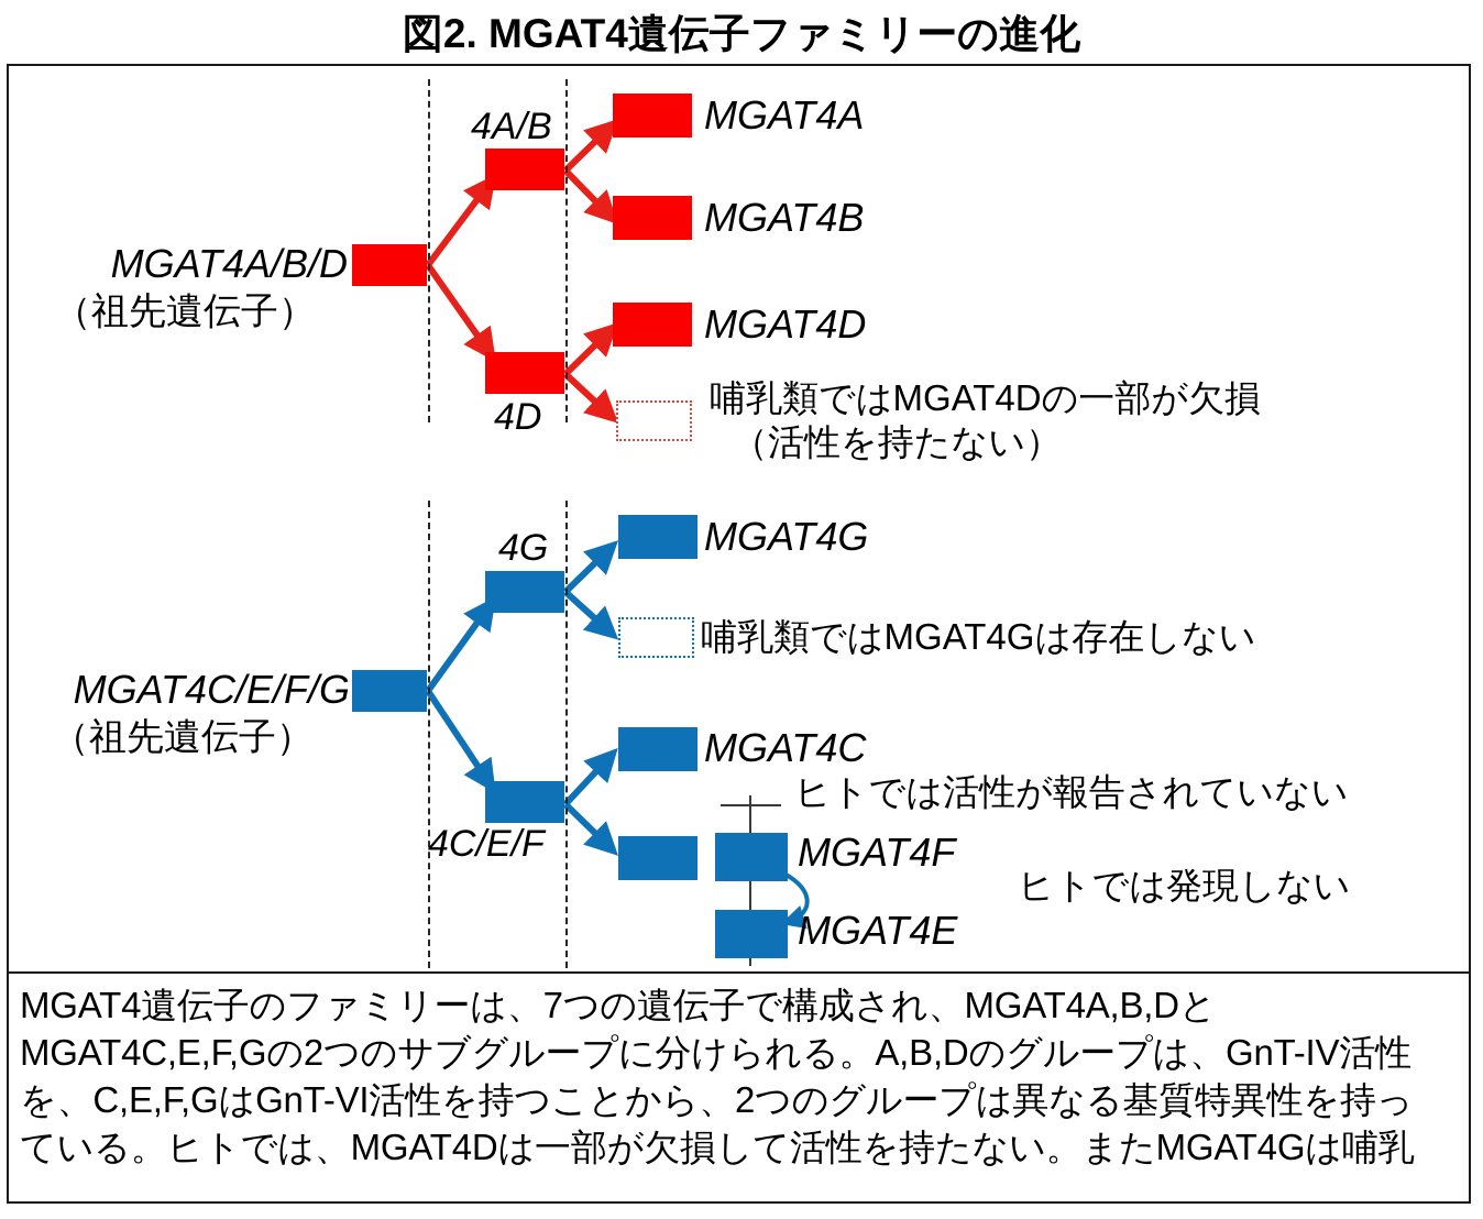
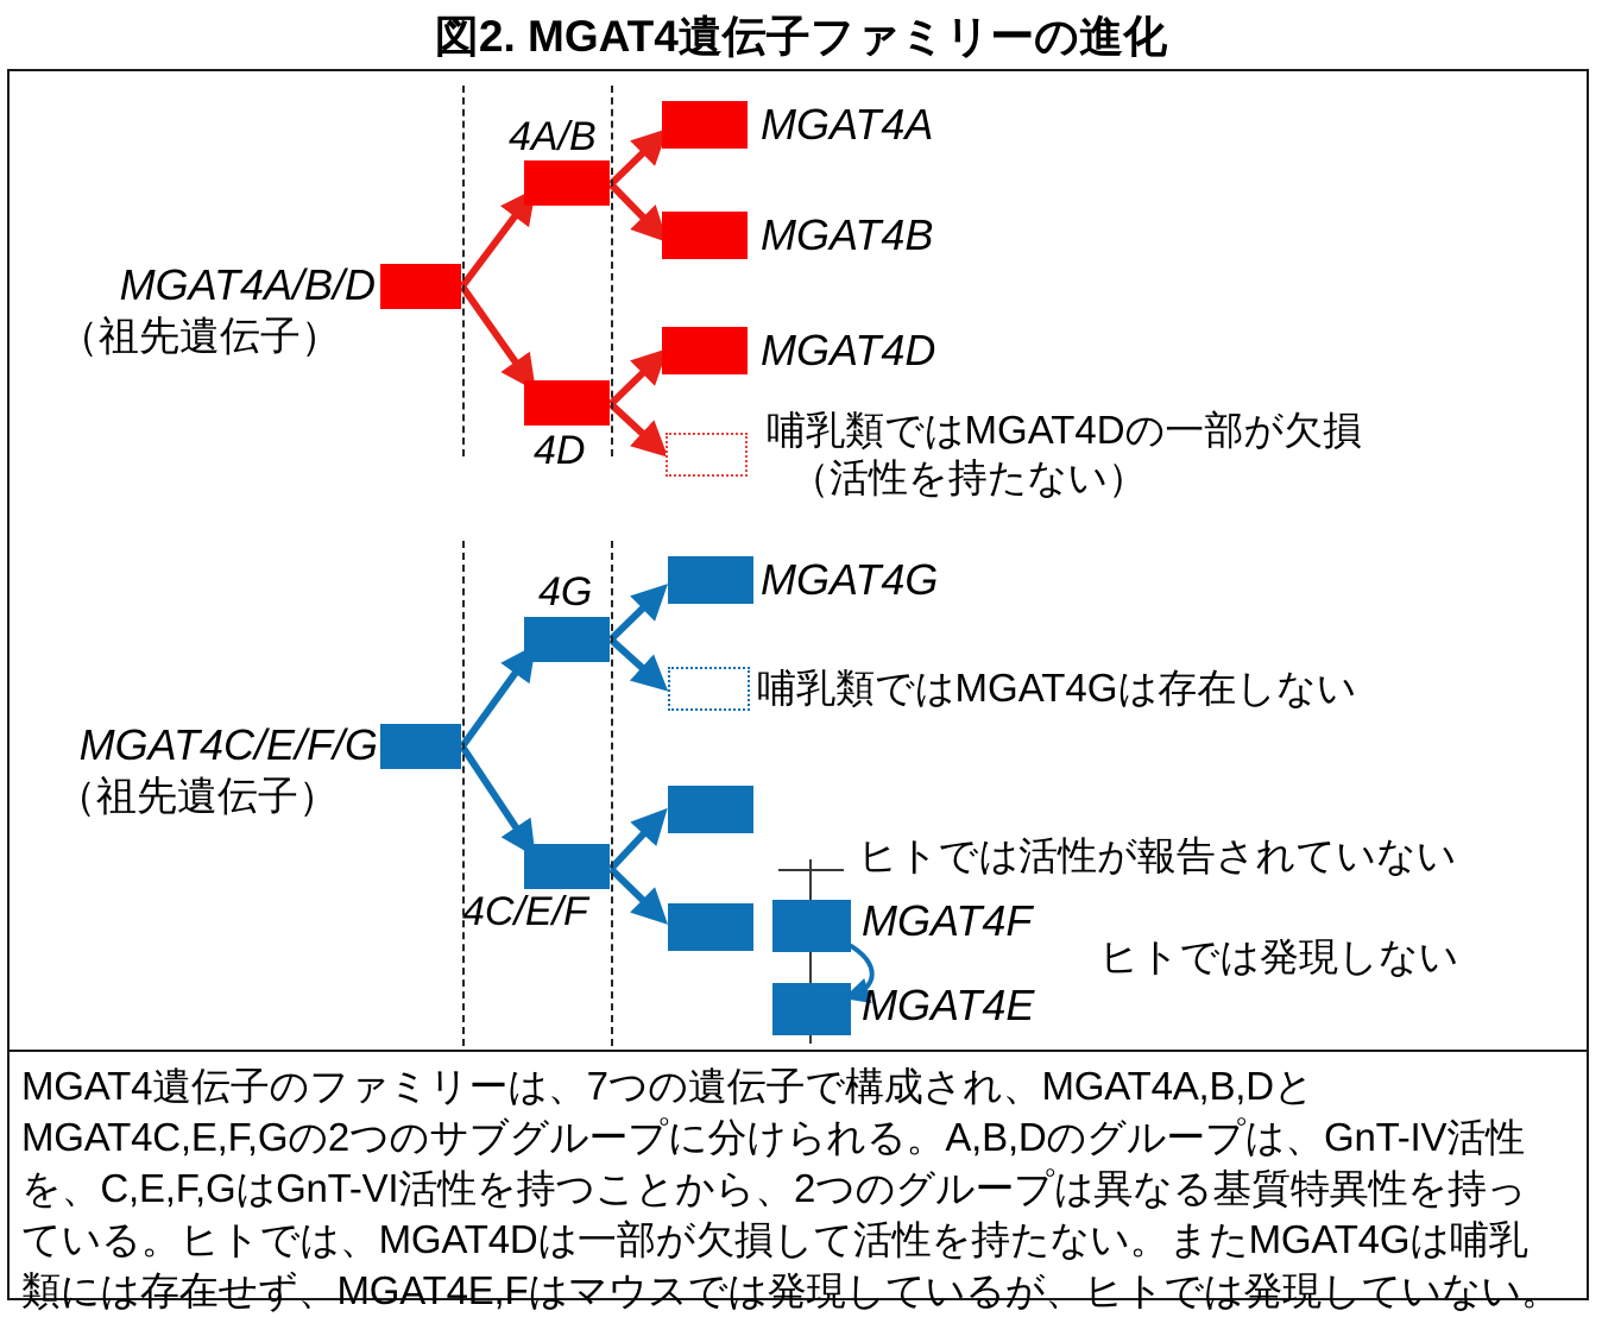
  図2. MGAT4遺伝子ファミリーの進化
  MGAT4A/B/D
  （祖先遺伝子）
  4A/B
  4D
  MGAT4A
  MGAT4B
  MGAT4D
  哺乳類ではMGAT4Dの一部が欠損
  （活性を持たない）
  MGAT4C/E/F/G
  （祖先遺伝子）
  4G
  4C/E/F
  MGAT4G
  哺乳類ではMGAT4Gは存在しない
- MGAT4C
  ヒトでは活性が報告されていない
  MGAT4F
  MGAT4E
  ヒトでは発現しない
  MGAT4遺伝子のファミリーは、7つの遺伝子で構成され、MGAT4A,B,Dと
  MGAT4C,E,F,Gの2つのサブグループに分けられる。A,B,Dのグループは、GnT-IV活性
  を、C,E,F,GはGnT-VI活性を持つことから、2つのグループは異なる基質特異性を持っ
  ている。ヒトでは、MGAT4Dは一部が欠損して活性を持たない。またMGAT4Gは哺乳
+ 類には存在せず、MGAT4E,Fはマウスでは発現しているが、ヒトでは発現していない。
